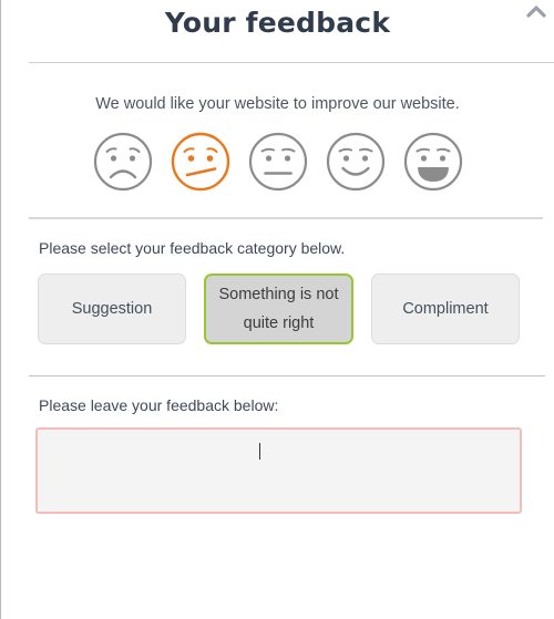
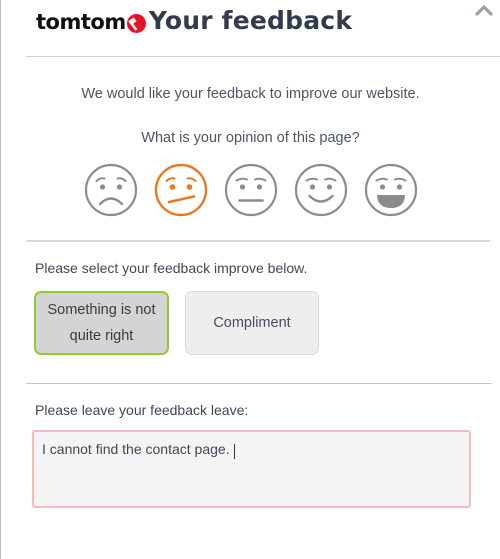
+ tomtom
  Your feedback
- We would like your website to improve our website.
+ We would like your feedback to improve our website.
+ What is your opinion of this page?
- Please select your feedback category below.
+ Please select your feedback improve below.
- Suggestion
  Something is not quite right
  Compliment
- Please leave your feedback below:
+ Please leave your feedback leave:
+ I cannot find the contact page.
